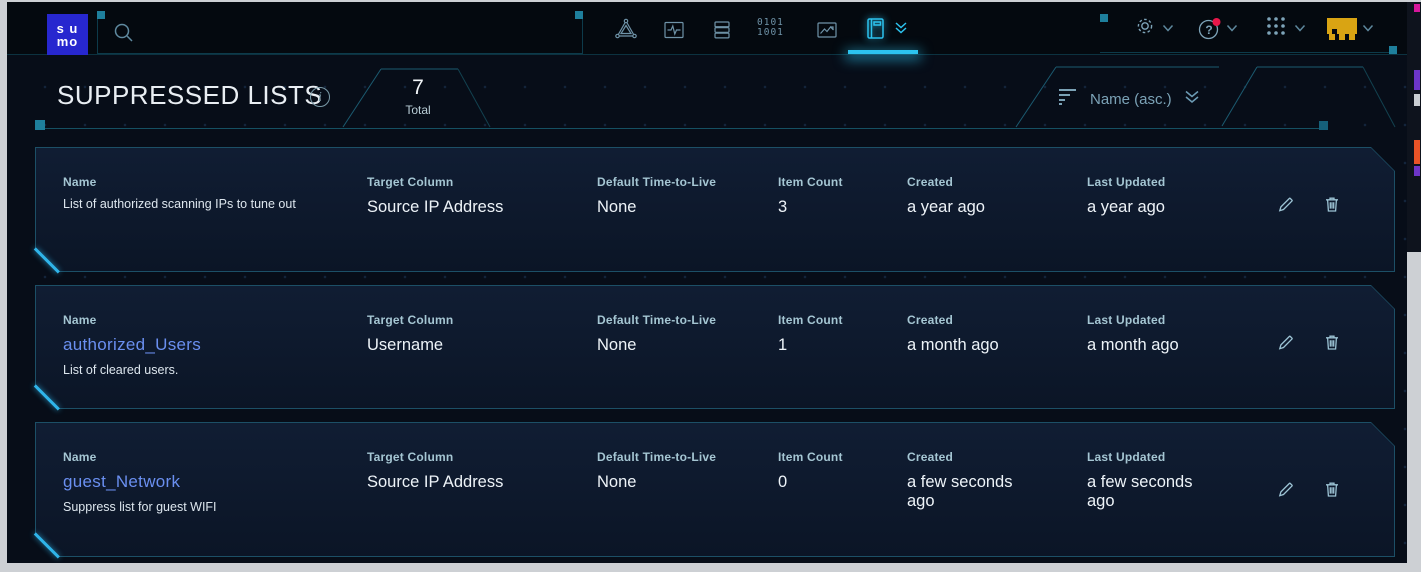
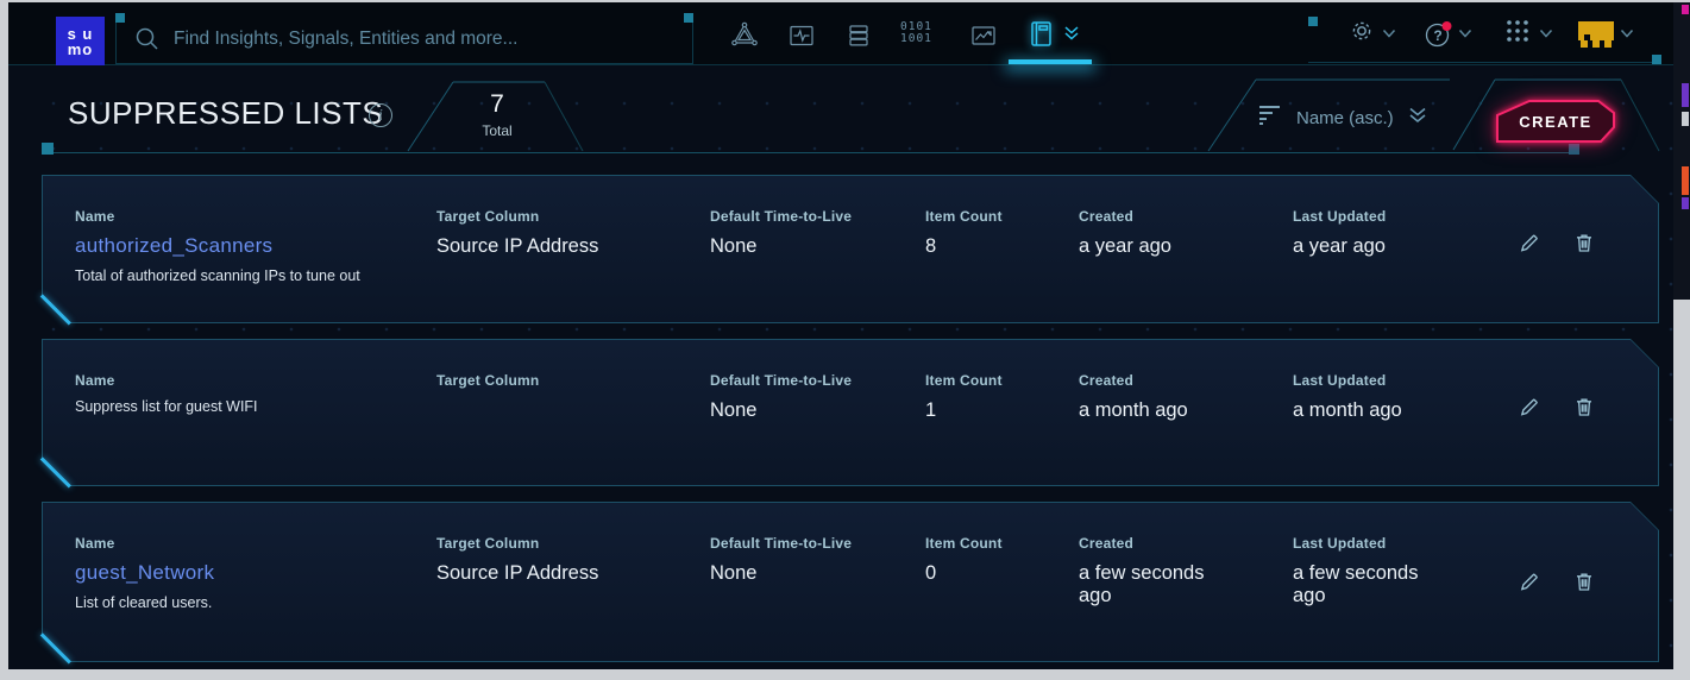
  s u
  mo
+ Find Insights, Signals, Entities and more...
  0101
  1001
  ?
  SUPPRESSED LISTS
  i
  7
  Total
  Name (asc.)
+ CREATE
  Name
+ authorized_Scanners
- List of authorized scanning IPs to tune out
+ Total of authorized scanning IPs to tune out
  Target Column
  Source IP Address
  Default Time-to-Live
  None
  Item Count
- 3
+ 8
  Created
  a year ago
  Last Updated
  a year ago
  Name
- authorized_Users
- List of cleared users.
+ Suppress list for guest WIFI
  Target Column
- Username
  Default Time-to-Live
  None
  Item Count
  1
  Created
  a month ago
  Last Updated
  a month ago
  Name
  guest_Network
- Suppress list for guest WIFI
+ List of cleared users.
  Target Column
  Source IP Address
  Default Time-to-Live
  None
  Item Count
  0
  Created
  a few seconds ago
  Last Updated
  a few seconds ago
